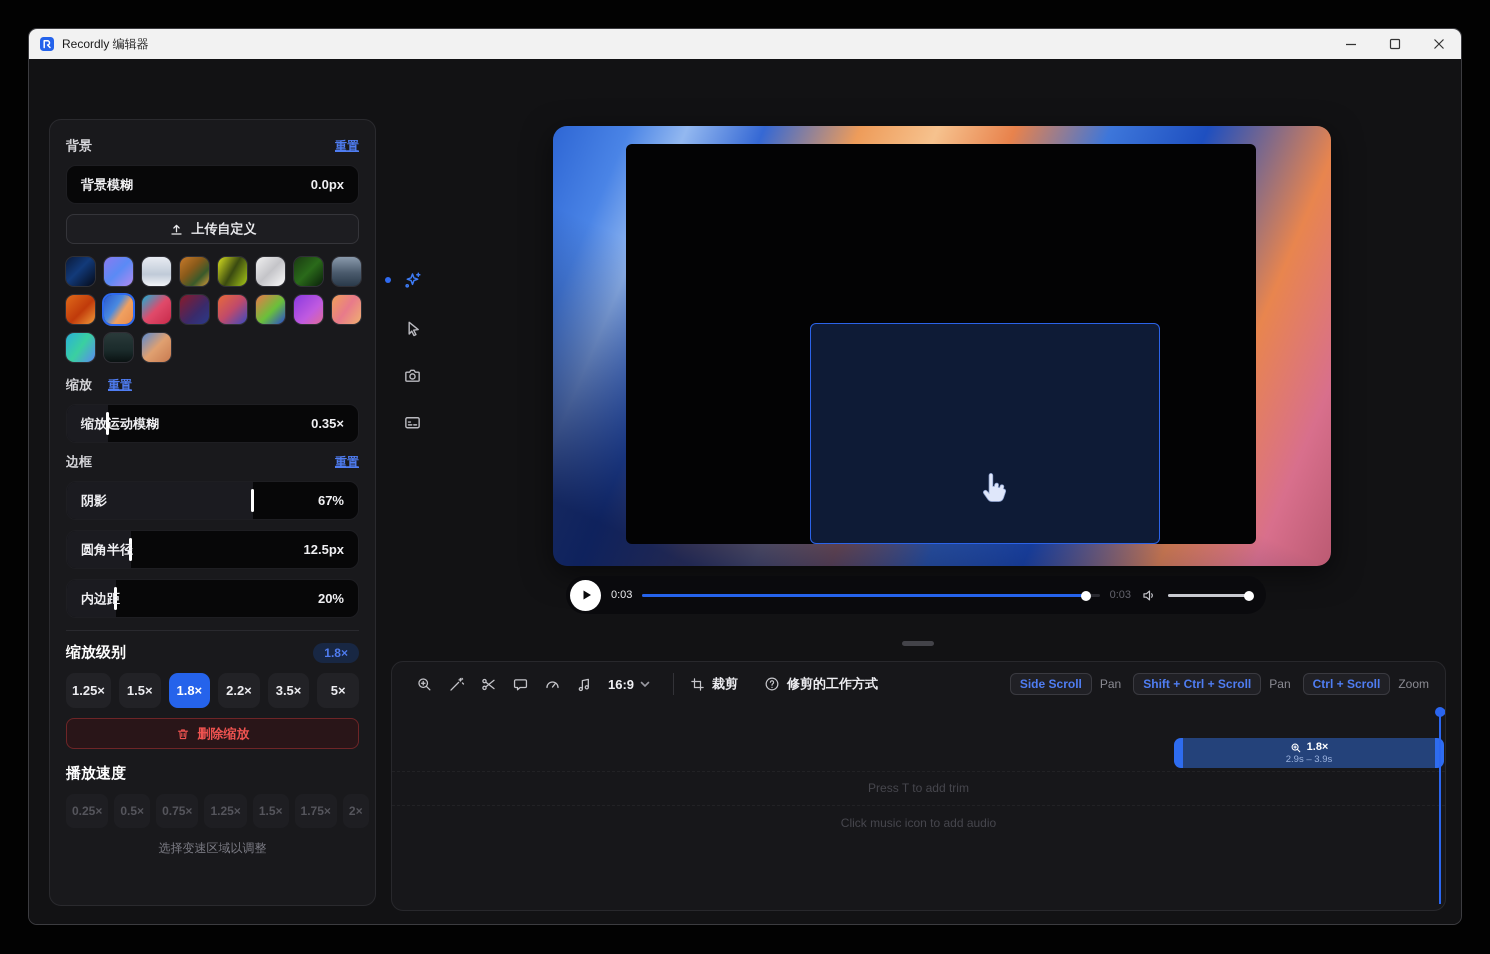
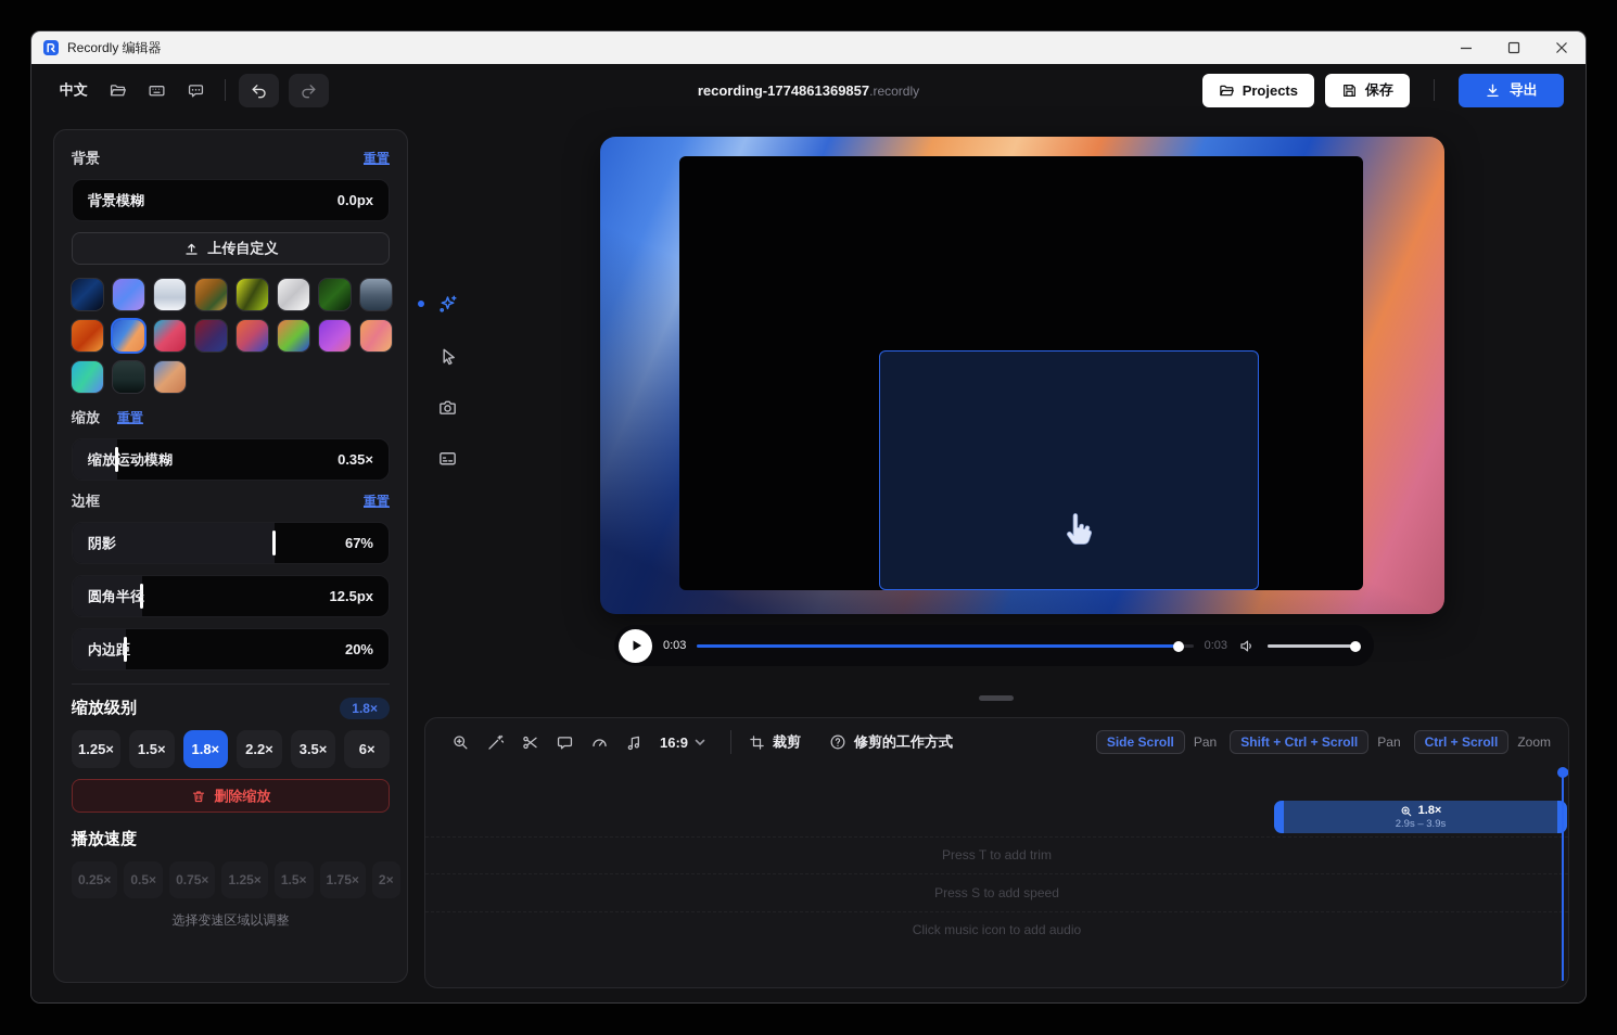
  Recordly 编辑器
+ 中文
+ recording-1774861369857.recordly
+ Projects
+ 保存
+ 导出
  背景
  重置
  背景模糊
  0.0px
  上传自定义
  缩放
  重置
  缩放运动模糊
  0.35×
  边框
  重置
  阴影
  67%
  圆角半径
  12.5px
  内边距
  20%
  缩放级别
  1.8×
  1.25×
  1.5×
  1.8×
  2.2×
  3.5×
- 5×
+ 6×
  删除缩放
  播放速度
  0.25×
  0.5×
  0.75×
  1.25×
  1.5×
  1.75×
  2×
  选择变速区域以调整
  0:03
  0:03
  16:9
  裁剪
  修剪的工作方式
  Side Scroll
  Pan
  Shift + Ctrl + Scroll
  Pan
  Ctrl + Scroll
  Zoom
  1.8×
  2.9s – 3.9s
  Press T to add trim
+ Press S to add speed
  Click music icon to add audio
